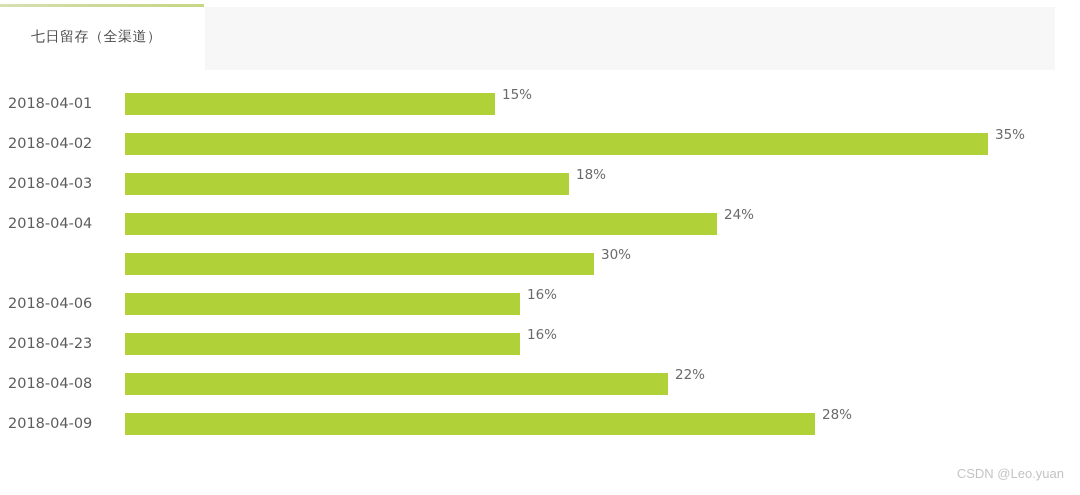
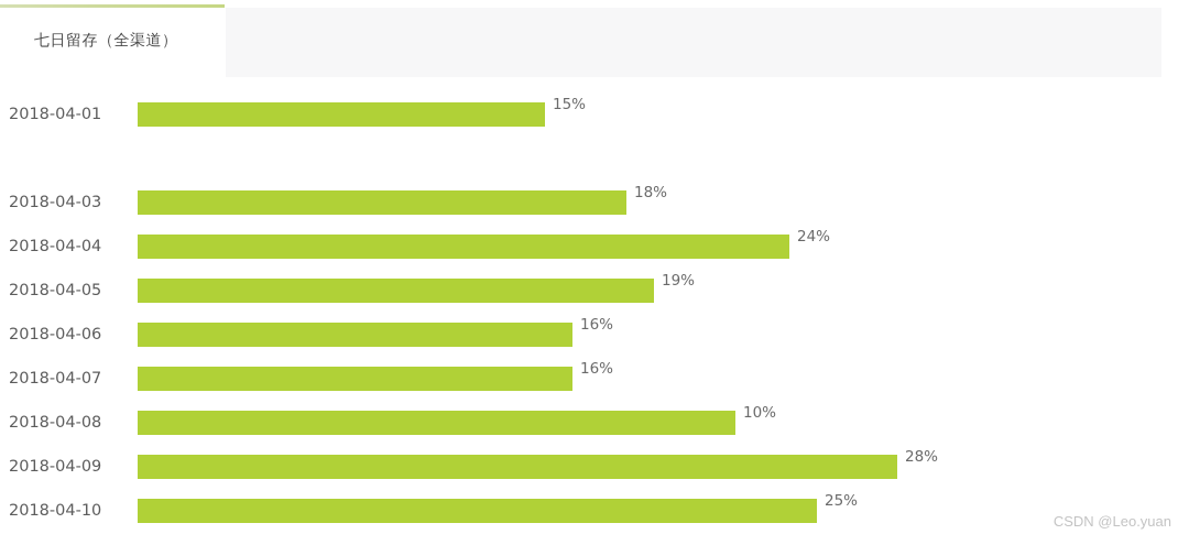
  七日留存（全渠道）
  2018-04-01
  15%
- 2018-04-02
- 35%
  2018-04-03
  18%
  2018-04-04
  24%
+ 2018-04-05
- 30%
+ 19%
  2018-04-06
  16%
- 2018-04-23
+ 2018-04-07
  16%
  2018-04-08
- 22%
+ 10%
  2018-04-09
  28%
+ 2018-04-10
+ 25%
  CSDN @Leo.yuan
